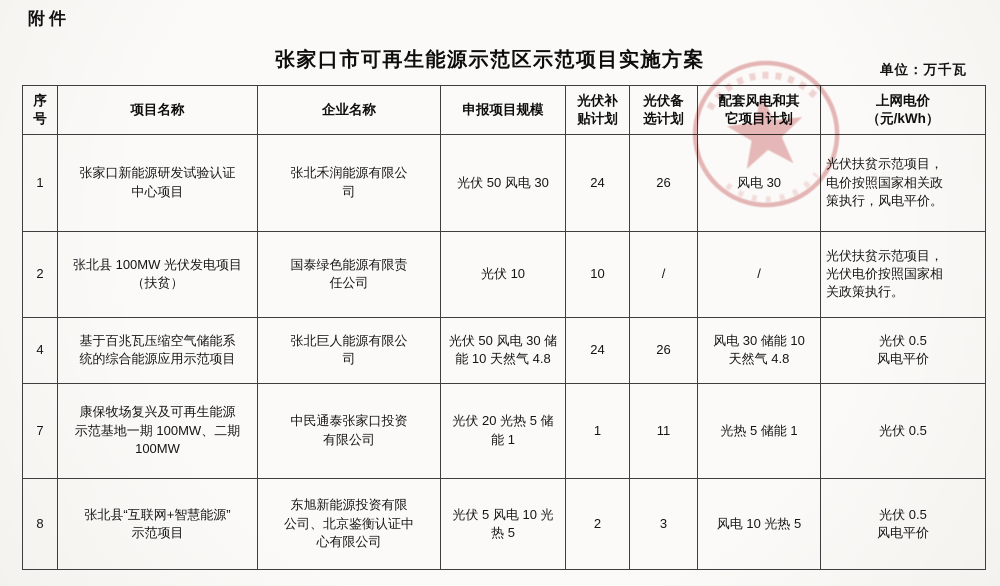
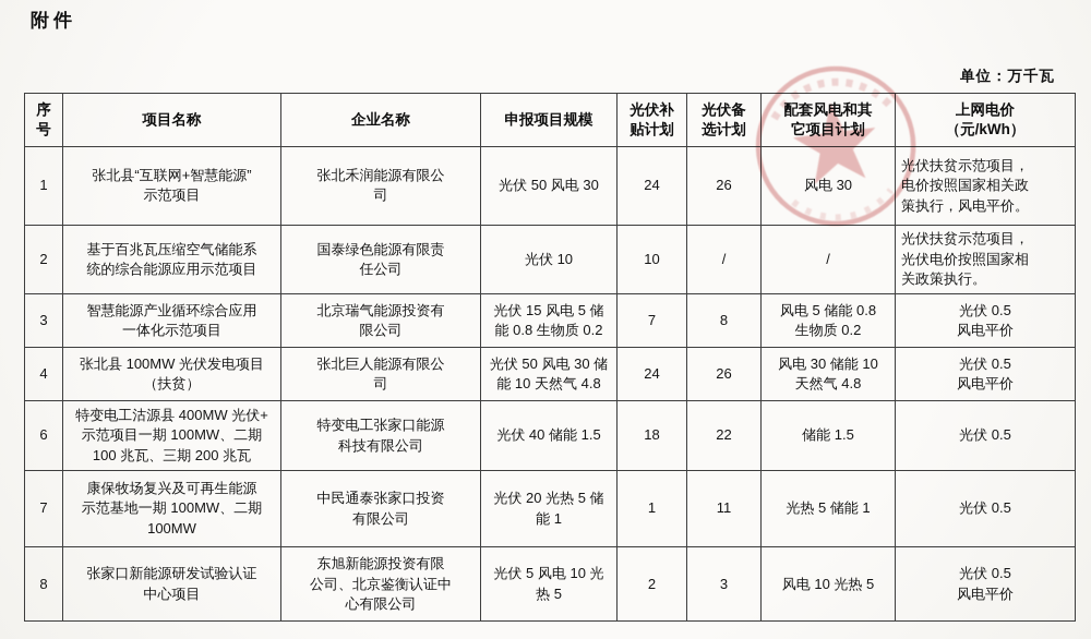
  附件
- 张家口市可再生能源示范区示范项目实施方案
  单位：万千瓦
  序 号	项目名称	企业名称	申报项目规模	光伏补 贴计划	光伏备 选计划	配套风电和其 它项目计划	上网电价 （元/kWh）
- 1	张家口新能源研发试验认证 中心项目	张北禾润能源有限公 司	光伏 50 风电 30	24	26	风电 30	光伏扶贫示范项目， 电价按照国家相关政 策执行，风电平价。
+ 1	张北县“互联网+智慧能源” 示范项目	张北禾润能源有限公 司	光伏 50 风电 30	24	26	风电 30	光伏扶贫示范项目， 电价按照国家相关政 策执行，风电平价。
- 2	张北县 100MW 光伏发电项目 （扶贫）	国泰绿色能源有限责 任公司	光伏 10	10	/	/	光伏扶贫示范项目， 光伏电价按照国家相 关政策执行。
+ 2	基于百兆瓦压缩空气储能系 统的综合能源应用示范项目	国泰绿色能源有限责 任公司	光伏 10	10	/	/	光伏扶贫示范项目， 光伏电价按照国家相 关政策执行。
+ 3	智慧能源产业循环综合应用 一体化示范项目	北京瑞气能源投资有 限公司	光伏 15 风电 5 储 能 0.8 生物质 0.2	7	8	风电 5 储能 0.8 生物质 0.2	光伏 0.5 风电平价
- 4	基于百兆瓦压缩空气储能系 统的综合能源应用示范项目	张北巨人能源有限公 司	光伏 50 风电 30 储 能 10 天然气 4.8	24	26	风电 30 储能 10 天然气 4.8	光伏 0.5 风电平价
+ 4	张北县 100MW 光伏发电项目 （扶贫）	张北巨人能源有限公 司	光伏 50 风电 30 储 能 10 天然气 4.8	24	26	风电 30 储能 10 天然气 4.8	光伏 0.5 风电平价
+ 6	特变电工沽源县 400MW 光伏+ 示范项目一期 100MW、二期 100 兆瓦、三期 200 兆瓦	特变电工张家口能源 科技有限公司	光伏 40 储能 1.5	18	22	储能 1.5	光伏 0.5
  7	康保牧场复兴及可再生能源 示范基地一期 100MW、二期 100MW	中民通泰张家口投资 有限公司	光伏 20 光热 5 储 能 1	1	11	光热 5 储能 1	光伏 0.5
- 8	张北县“互联网+智慧能源” 示范项目	东旭新能源投资有限 公司、北京鉴衡认证中 心有限公司	光伏 5 风电 10 光 热 5	2	3	风电 10 光热 5	光伏 0.5 风电平价
+ 8	张家口新能源研发试验认证 中心项目	东旭新能源投资有限 公司、北京鉴衡认证中 心有限公司	光伏 5 风电 10 光 热 5	2	3	风电 10 光热 5	光伏 0.5 风电平价
